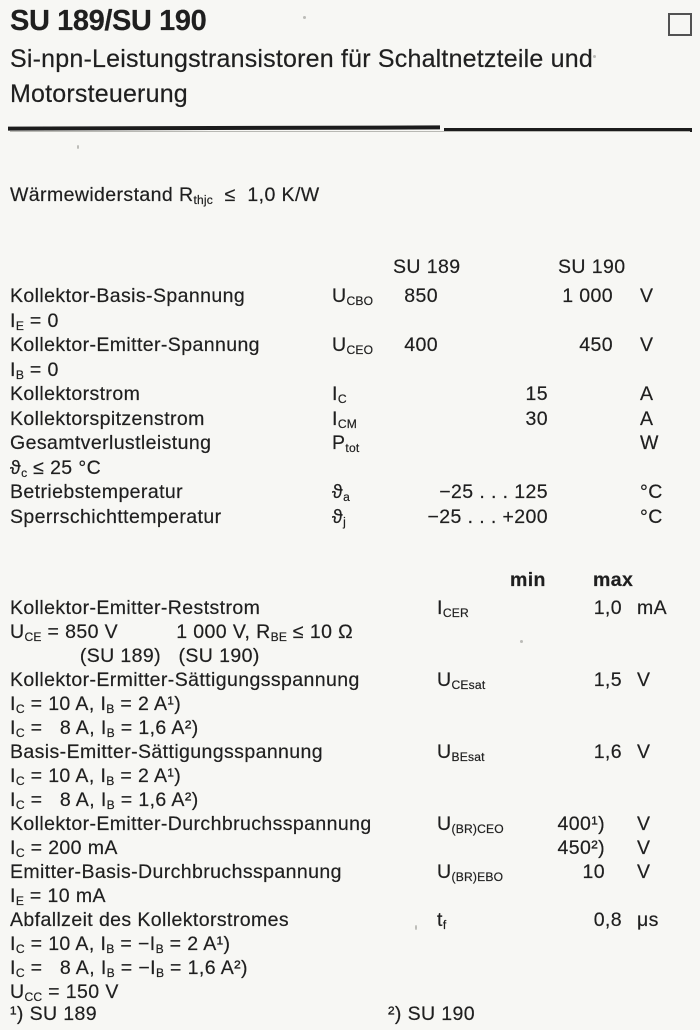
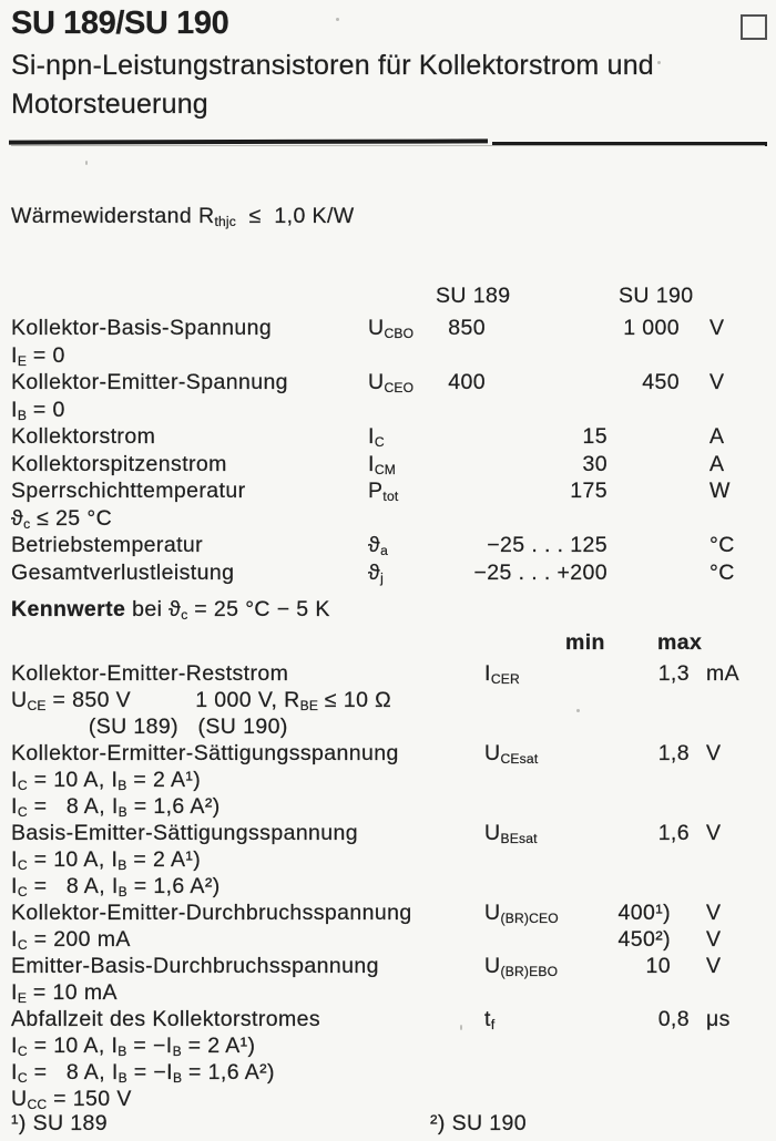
  SU 189/SU 190
- Si-npn-Leistungstransistoren für Schaltnetzteile und Motorsteuerung
+ Si-npn-Leistungstransistoren für Kollektorstrom und Motorsteuerung
  Wärmewiderstand Rthjc ≤ 1,0 K/W
  SU 189
  SU 190
  Kollektor-Basis-Spannung
  UCBO
  850
  1 000
  V
  IE = 0
  Kollektor-Emitter-Spannung
  UCEO
  400
  450
  V
  IB = 0
  Kollektorstrom
  IC
  15
  A
  Kollektorspitzenstrom
  ICM
  30
  A
- Gesamtverlustleistung
+ Sperrschichttemperatur
  Ptot
+ 175
  W
  ϑc ≤ 25 °C
  Betriebstemperatur
  ϑa
  −25 . . . 125
  °C
- Sperrschichttemperatur
+ Gesamtverlustleistung
  ϑj
  −25 . . . +200
  °C
+ Kennwerte bei ϑc = 25 °C − 5 K
  min
  max
  Kollektor-Emitter-Reststrom
  ICER
- 1,0
+ 1,3
  mA
  UCE = 850 V 1 000 V, RBE ≤ 10 Ω
  (SU 189) (SU 190)
  Kollektor-Ermitter-Sättigungsspannung
  UCEsat
- 1,5
+ 1,8
  V
  IC = 10 A, IB = 2 A¹)
  IC = 8 A, IB = 1,6 A²)
  Basis-Emitter-Sättigungsspannung
  UBEsat
  1,6
  V
  IC = 10 A, IB = 2 A¹)
  IC = 8 A, IB = 1,6 A²)
  Kollektor-Emitter-Durchbruchsspannung
  U(BR)CEO
  400¹)
  V
  IC = 200 mA
  450²)
  V
  Emitter-Basis-Durchbruchsspannung
  U(BR)EBO
  10
  V
  IE = 10 mA
  Abfallzeit des Kollektorstromes
  tf
  0,8
  μs
  IC = 10 A, IB = −IB = 2 A¹)
  IC = 8 A, IB = −IB = 1,6 A²)
  UCC = 150 V
  ¹) SU 189
  ²) SU 190
